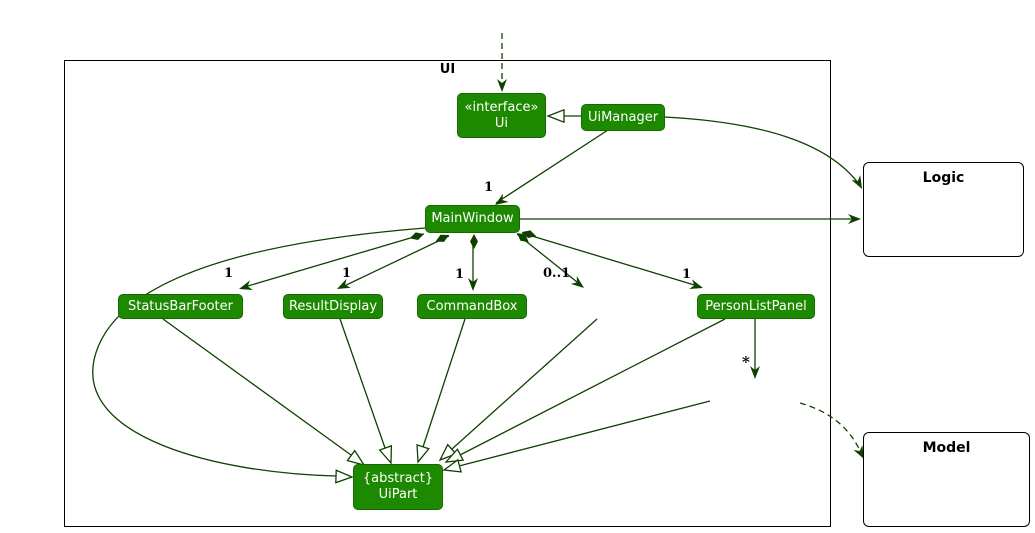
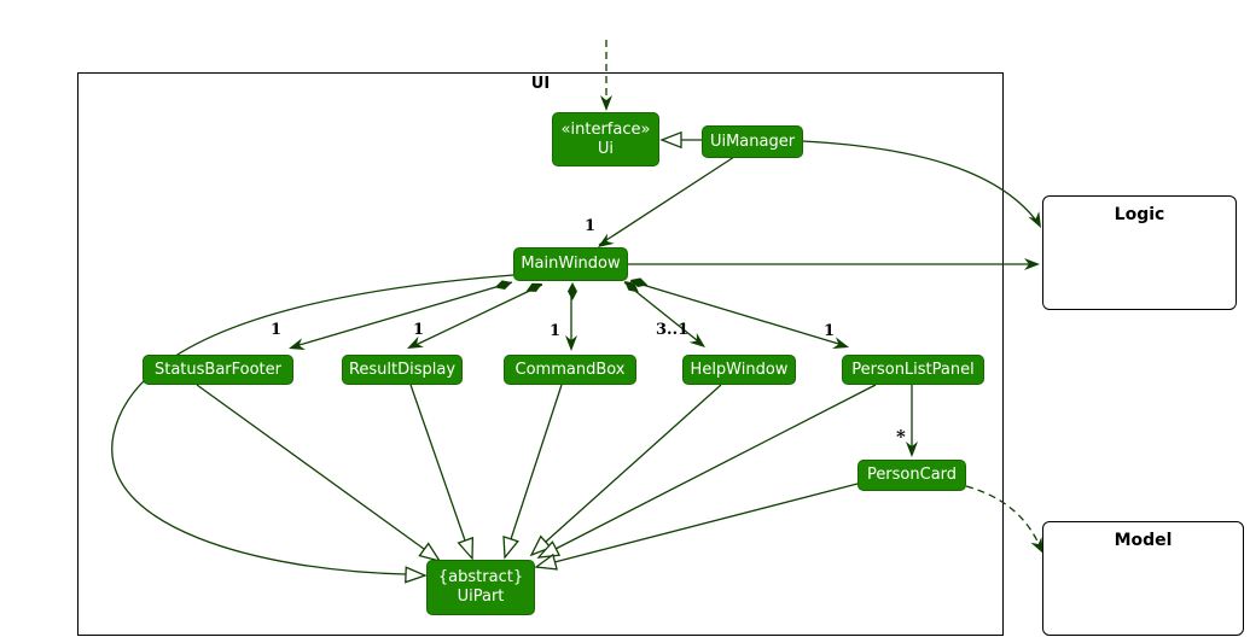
  UI
  «interface»
  Ui
  UiManager
  MainWindow
  StatusBarFooter
  ResultDisplay
  CommandBox
+ HelpWindow
  PersonListPanel
+ PersonCard
  {abstract}
  UiPart
  Logic
  Model
  1
  1
  1
  1
- 0..1
+ 3..1
  1
  *
